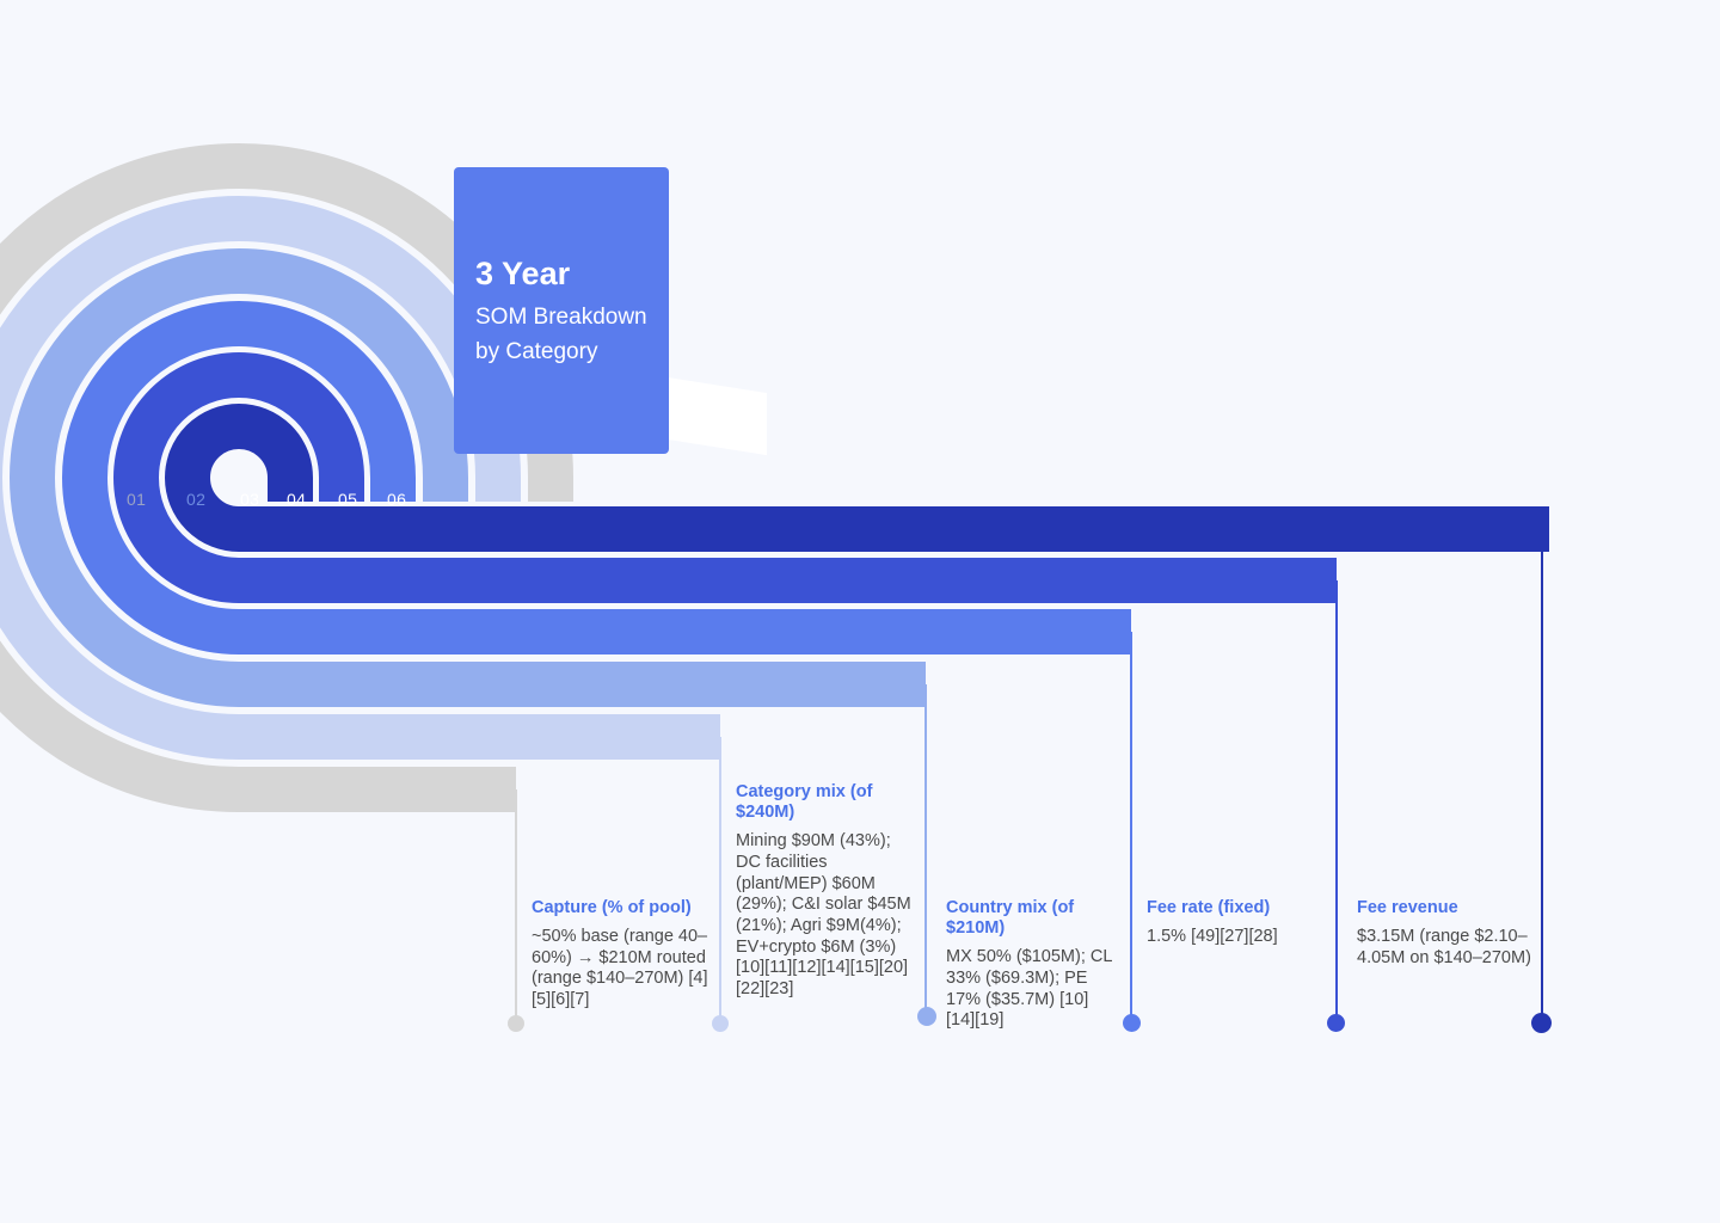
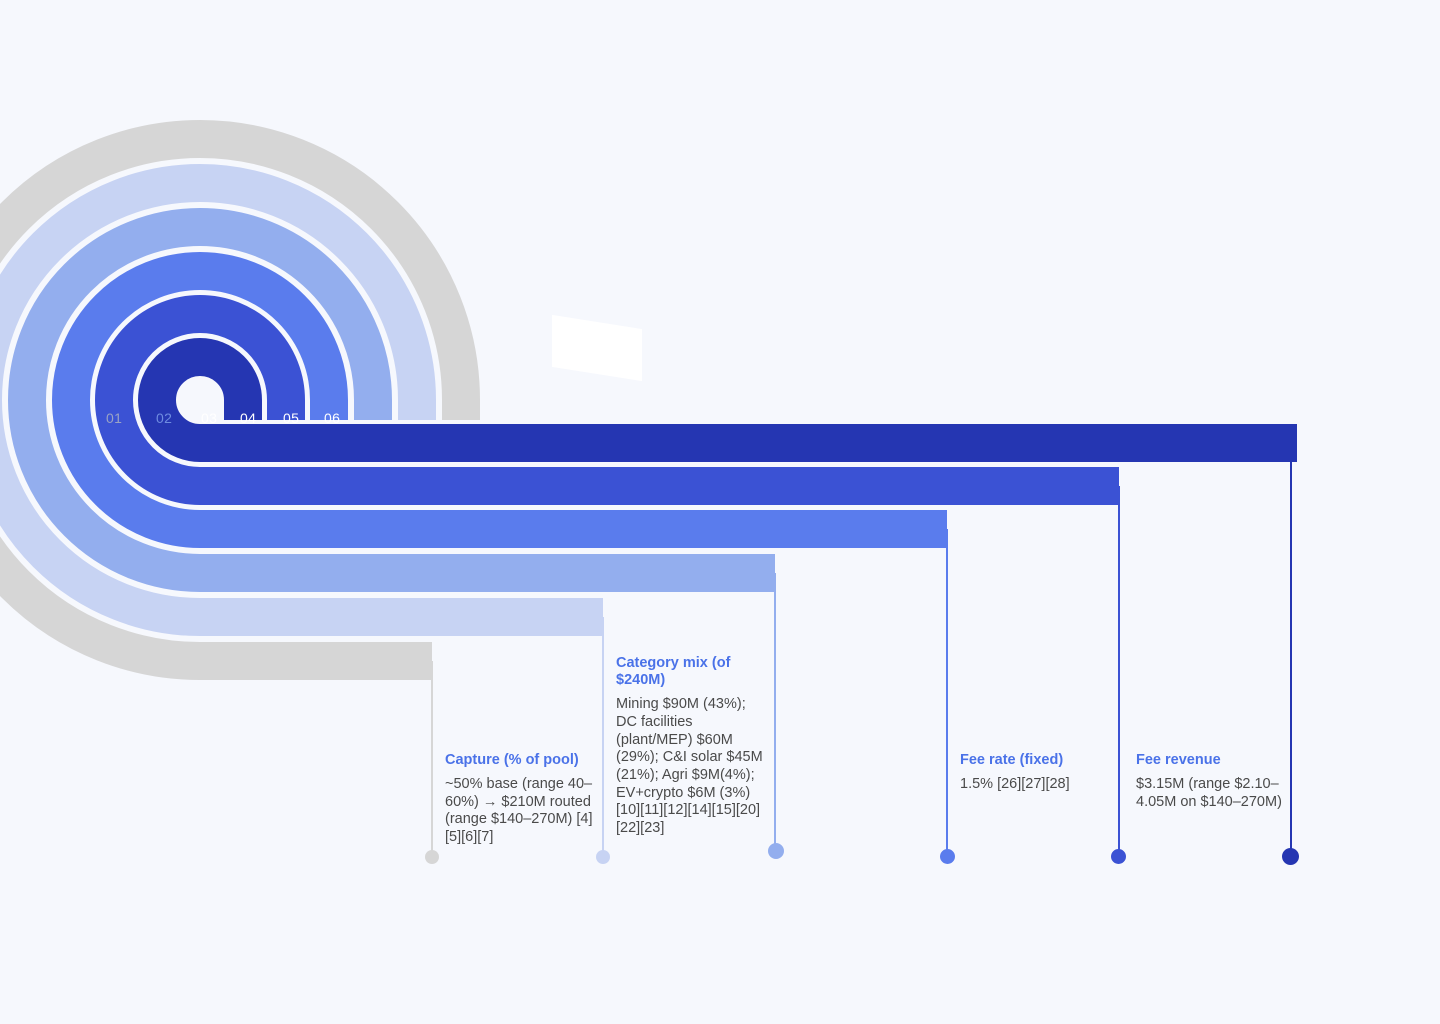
  01
  02
  03
  04
  05
  06
- 3 Year
- SOM Breakdown by Category
  Capture (% of pool)
  ~50% base (range 40–60%) → $210M routed (range $140–270M) [4][5][6][7]
  Category mix (of $240M)
  Mining $90M (43%); DC facilities (plant/MEP) $60M (29%); C&I solar $45M (21%); Agri $9M(4%);
  EV+crypto $6M (3%) [10][11][12][14][15][20][22][23]
- Country mix (of $210M)
- MX 50% ($105M); CL 33% ($69.3M); PE 17% ($35.7M) [10][14][19]
  Fee rate (fixed)
- 1.5% [49][27][28]
+ 1.5% [26][27][28]
  Fee revenue
  $3.15M (range $2.10–4.05M on $140–270M)
